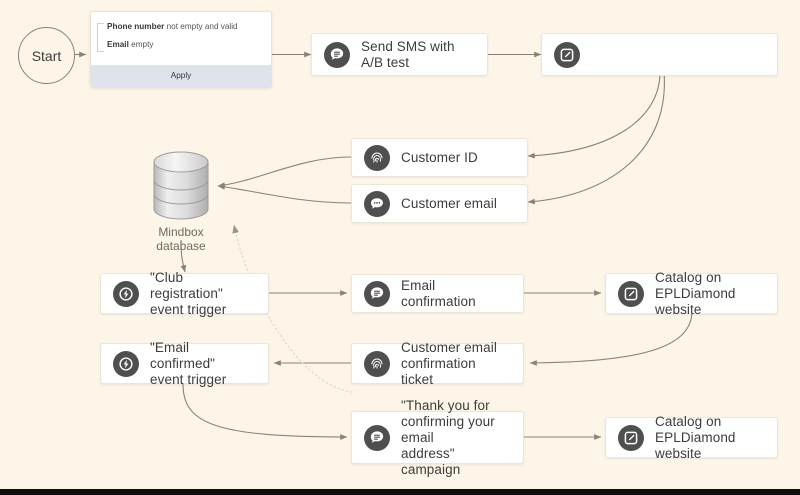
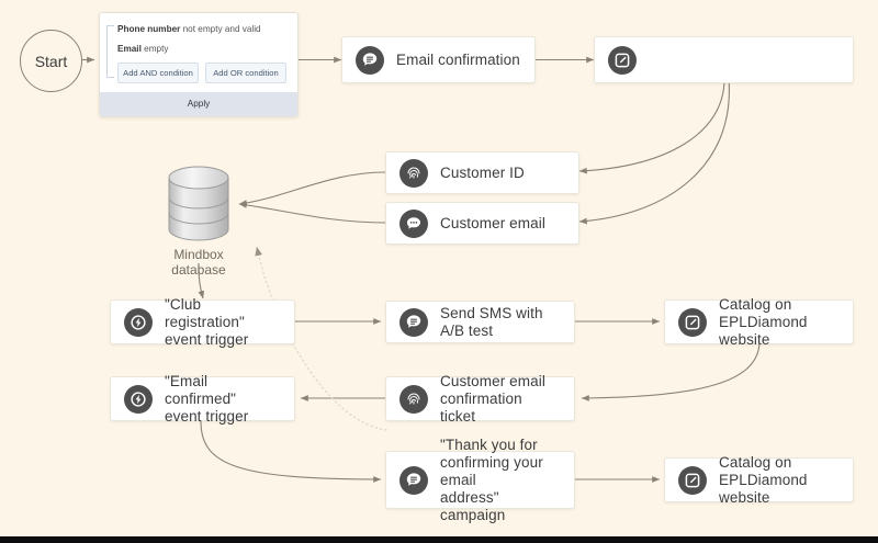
  Start
  Phone number not empty and valid
  Email empty
+ Add AND condition
+ Add OR condition
  Apply
  Mindbox
  database
- Send SMS with A/B test
+ Email confirmation
  Customer ID
  Customer email
  "Club registration"
  event trigger
- Email confirmation
+ Send SMS with A/B test
  Catalog on
  EPLDiamond website
  "Email confirmed"
  event trigger
  Customer email
  confirmation ticket
  "Thank you for
  confirming your email
  address" campaign
  Catalog on
  EPLDiamond website
